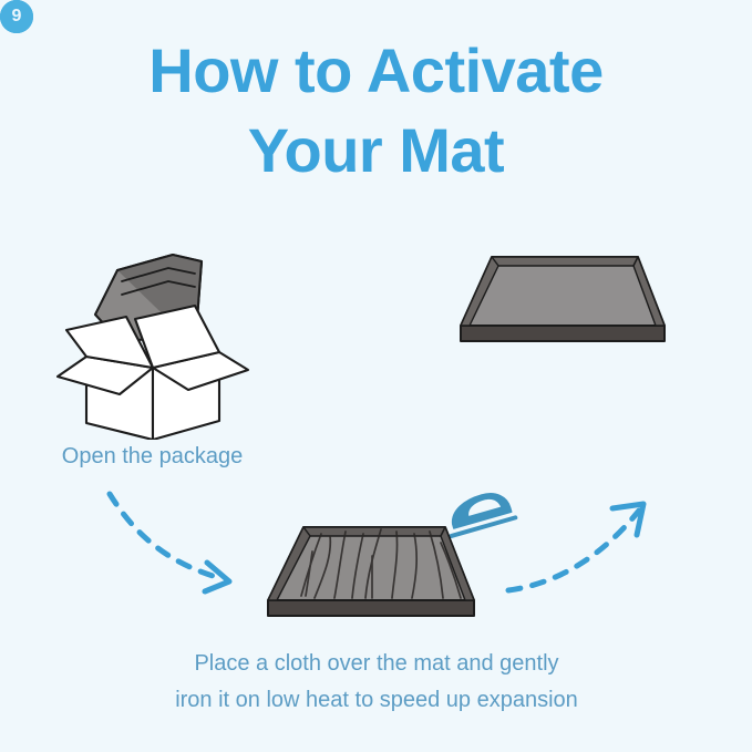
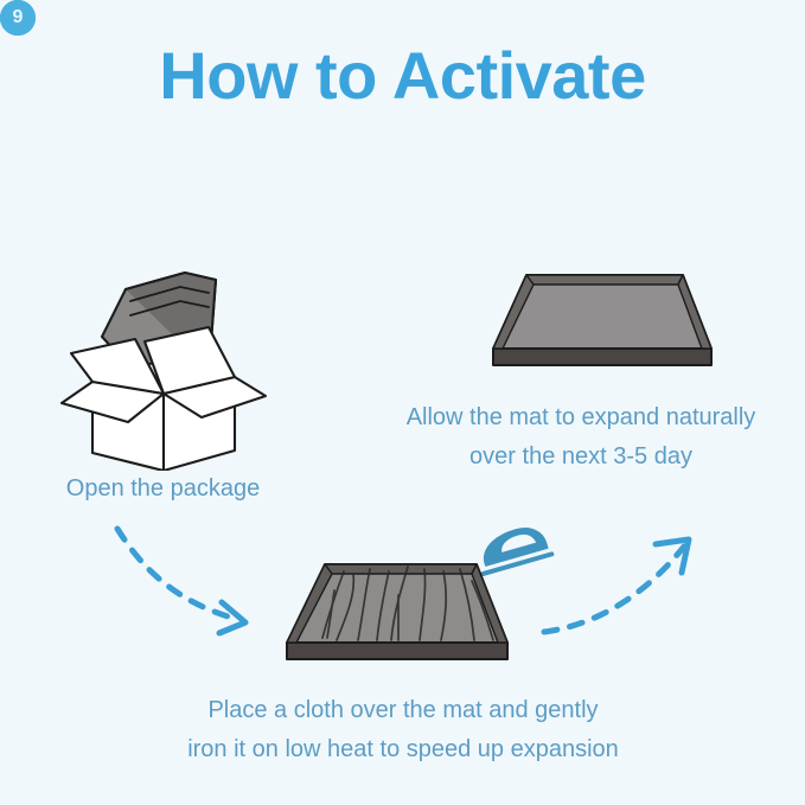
  How to Activate
- Your Mat
  Open the package
  Place a cloth over the mat and gently
  iron it on low heat to speed up expansion
  9
+ Allow the mat to expand naturally
+ over the next 3-5 day
